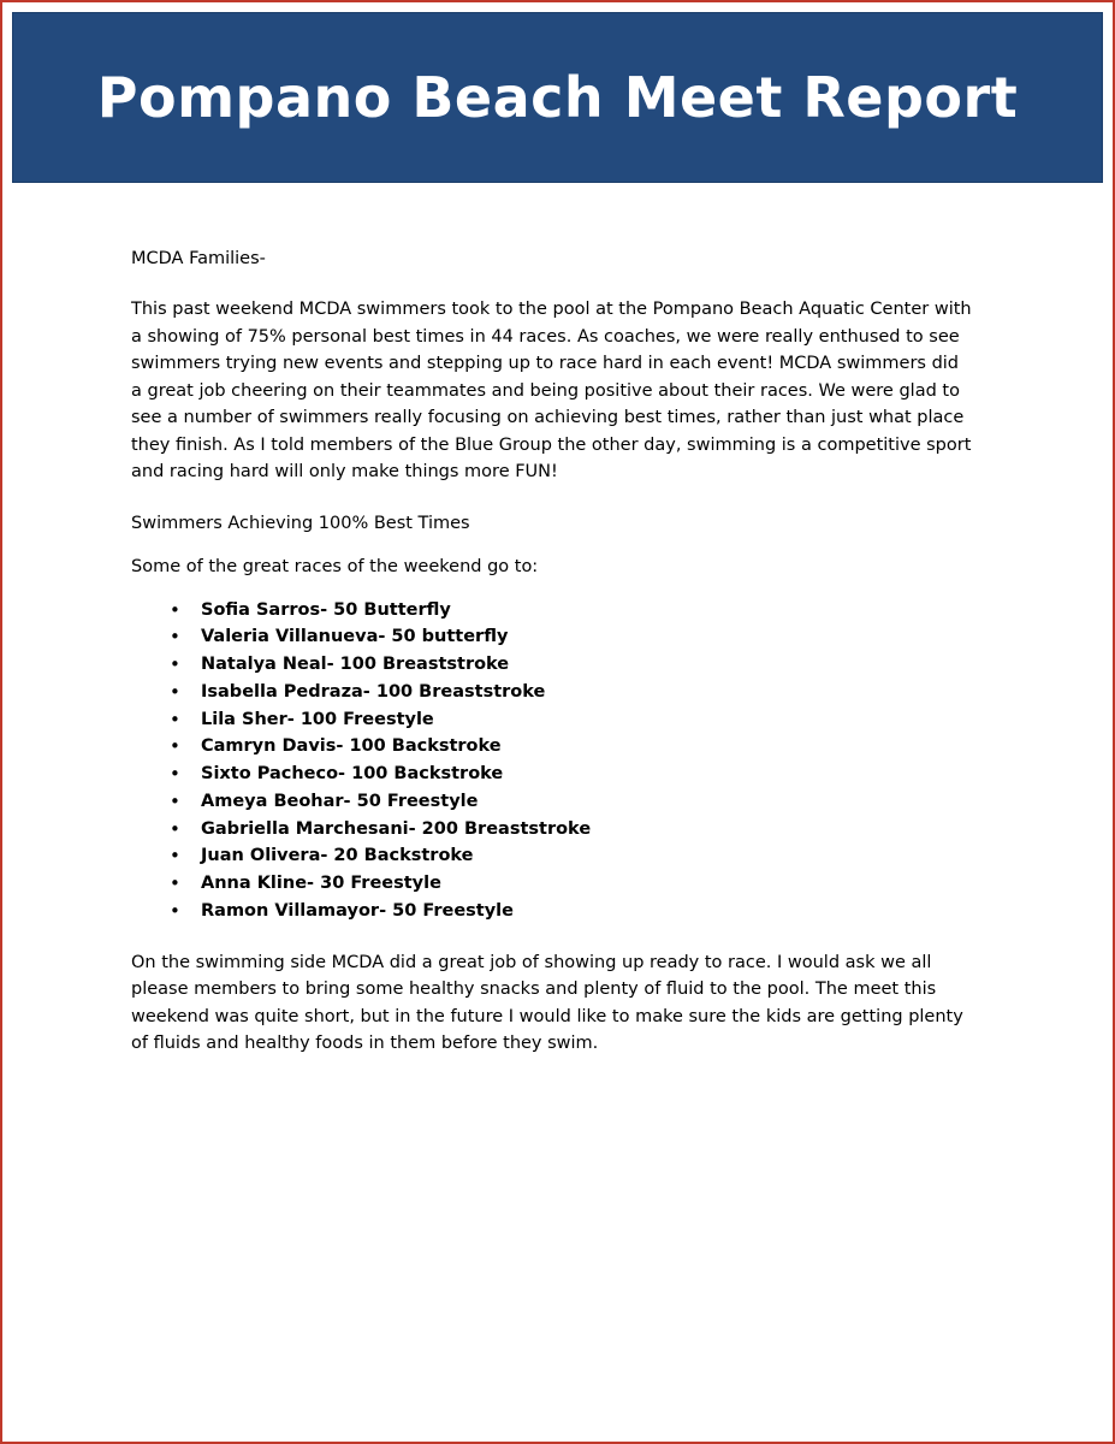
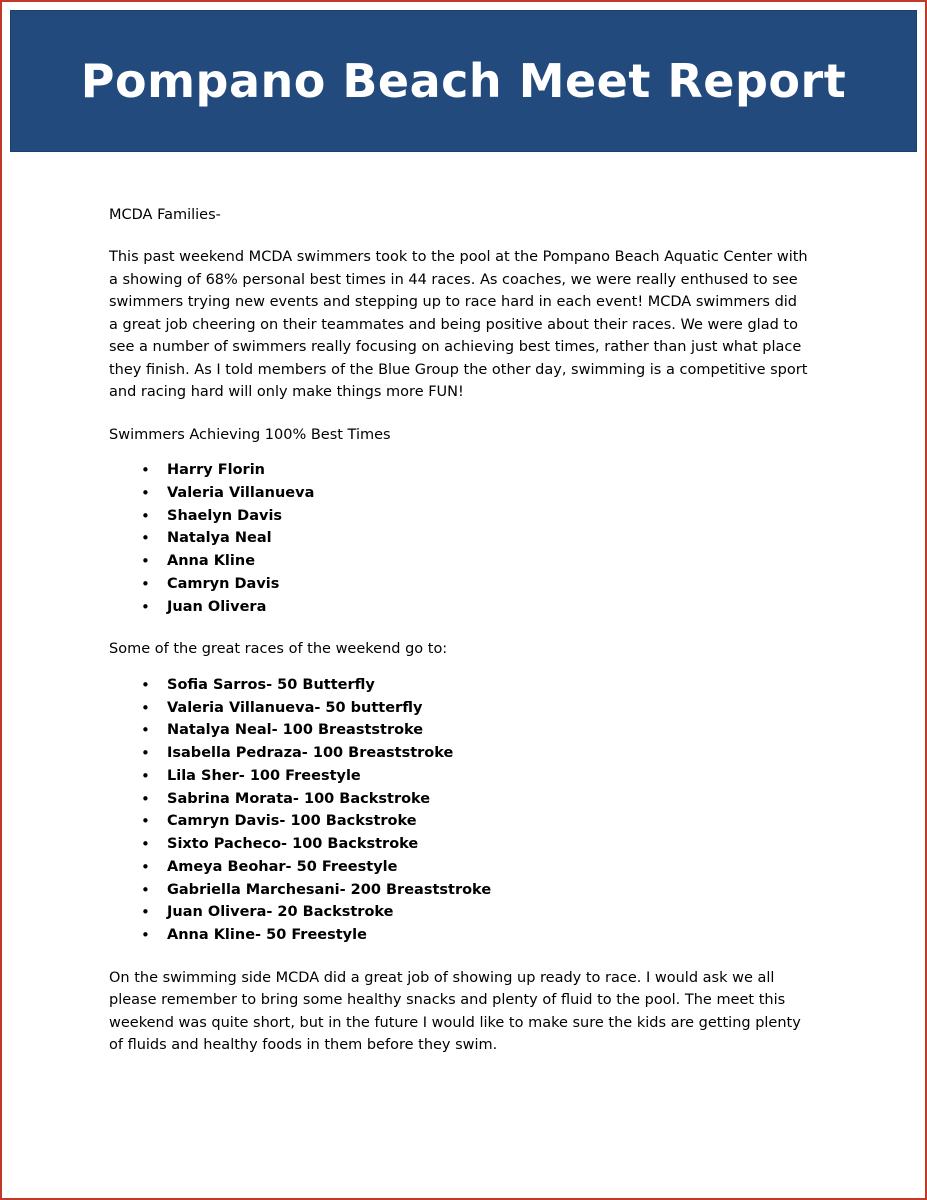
  Pompano Beach Meet Report
  MCDA Families-
- This past weekend MCDA swimmers took to the pool at the Pompano Beach Aquatic Center with a showing of 75% personal best times in 44 races. As coaches, we were really enthused to see swimmers trying new events and stepping up to race hard in each event! MCDA swimmers did a great job cheering on their teammates and being positive about their races. We were glad to see a number of swimmers really focusing on achieving best times, rather than just what place they finish. As I told members of the Blue Group the other day, swimming is a competitive sport and racing hard will only make things more FUN!
+ This past weekend MCDA swimmers took to the pool at the Pompano Beach Aquatic Center with a showing of 68% personal best times in 44 races. As coaches, we were really enthused to see swimmers trying new events and stepping up to race hard in each event! MCDA swimmers did a great job cheering on their teammates and being positive about their races. We were glad to see a number of swimmers really focusing on achieving best times, rather than just what place they finish. As I told members of the Blue Group the other day, swimming is a competitive sport and racing hard will only make things more FUN!
  Swimmers Achieving 100% Best Times
+ Harry Florin
+ Valeria Villanueva
+ Shaelyn Davis
+ Natalya Neal
+ Anna Kline
+ Camryn Davis
+ Juan Olivera
  Some of the great races of the weekend go to:
  Sofia Sarros- 50 Butterfly
  Valeria Villanueva- 50 butterfly
  Natalya Neal- 100 Breaststroke
  Isabella Pedraza- 100 Breaststroke
  Lila Sher- 100 Freestyle
+ Sabrina Morata- 100 Backstroke
  Camryn Davis- 100 Backstroke
  Sixto Pacheco- 100 Backstroke
  Ameya Beohar- 50 Freestyle
  Gabriella Marchesani- 200 Breaststroke
  Juan Olivera- 20 Backstroke
- Anna Kline- 30 Freestyle
+ Anna Kline- 50 Freestyle
- Ramon Villamayor- 50 Freestyle
- On the swimming side MCDA did a great job of showing up ready to race. I would ask we all please members to bring some healthy snacks and plenty of fluid to the pool. The meet this weekend was quite short, but in the future I would like to make sure the kids are getting plenty of fluids and healthy foods in them before they swim.
+ On the swimming side MCDA did a great job of showing up ready to race. I would ask we all please remember to bring some healthy snacks and plenty of fluid to the pool. The meet this weekend was quite short, but in the future I would like to make sure the kids are getting plenty of fluids and healthy foods in them before they swim.
